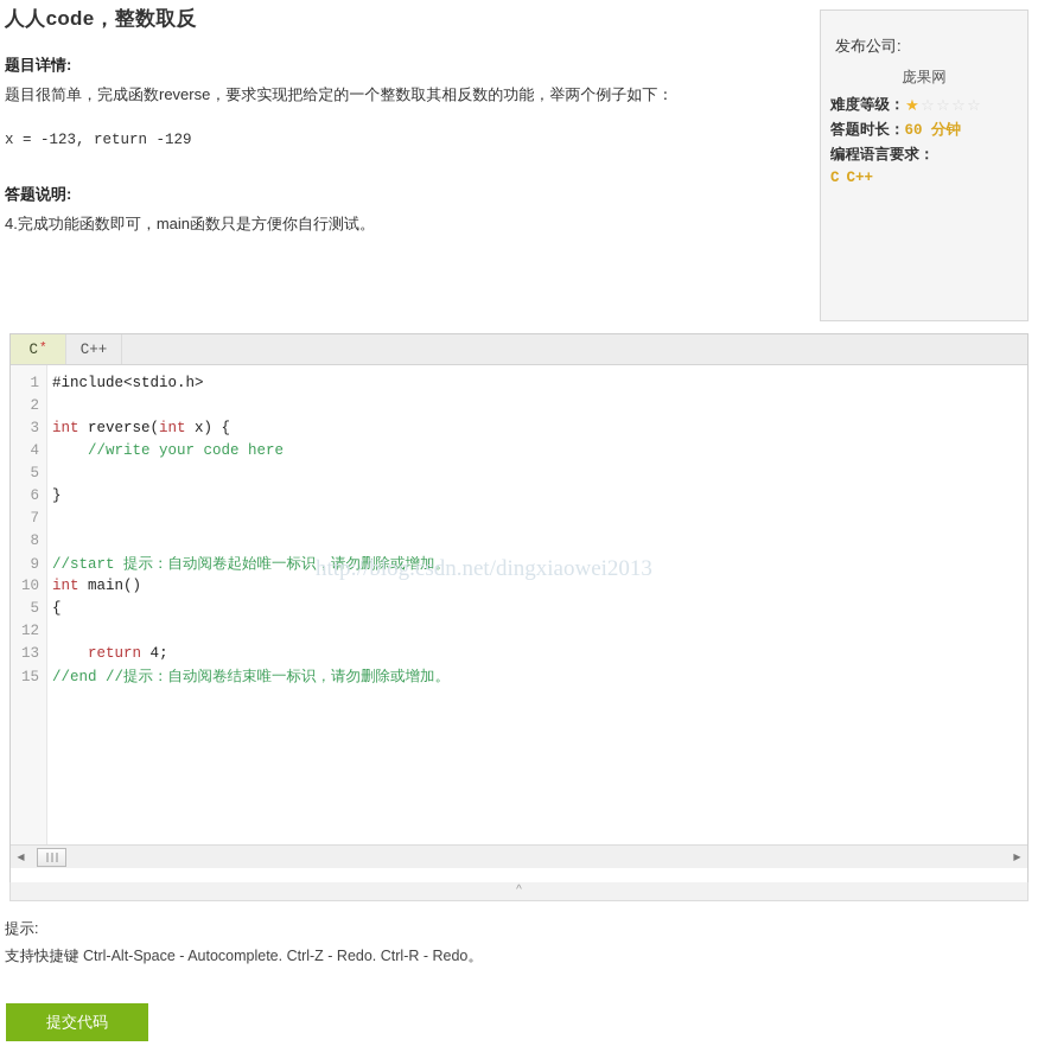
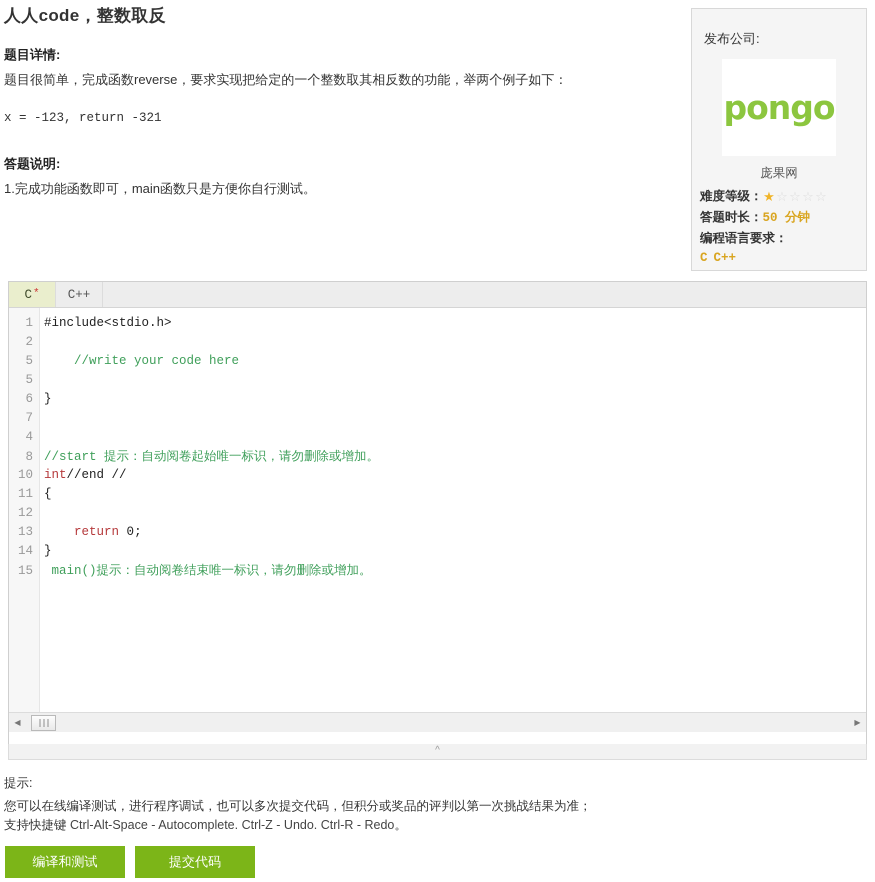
  人人code，整数取反
  题目详情:
  题目很简单，完成函数reverse，要求实现把给定的一个整数取其相反数的功能，举两个例子如下：
- x = -123, return -129
+ x = -123, return -321
  答题说明:
- 4.完成功能函数即可，main函数只是方便你自行测试。
+ 1.完成功能函数即可，main函数只是方便你自行测试。
  发布公司:
+ pongo
  庞果网
- 答题时长：60 分钟
+ 答题时长：50 分钟
  编程语言要求：
  C C++
  C
  *
  C++
  1 #include<stdio.h>
  2
- 3 int reverse(int x) {
- 4 //write your code here
+ 5 //write your code here
  5
  6 }
  7
- 8
+ 4
- 9 //start 提示：自动阅卷起始唯一标识，请勿删除或增加。
+ 8 //start 提示：自动阅卷起始唯一标识，请勿删除或增加。
- 10 int main()
+ 10 int//end //
- 5 {
+ 11 {
  12
- 13 return 4;
+ 13 return 0;
+ 14 }
- 15 //end //提示：自动阅卷结束唯一标识，请勿删除或增加。
+ 15 main()提示：自动阅卷结束唯一标识，请勿删除或增加。
- http://blog.csdn.net/dingxiaowei2013
  ◀
  ▶
  ^
  提示:
+ 您可以在线编译测试，进行程序调试，也可以多次提交代码，但积分或奖品的评判以第一次挑战结果为准；
- 支持快捷键 Ctrl-Alt-Space - Autocomplete. Ctrl-Z - Redo. Ctrl-R - Redo。
+ 支持快捷键 Ctrl-Alt-Space - Autocomplete. Ctrl-Z - Undo. Ctrl-R - Redo。
+ 编译和测试
  提交代码
